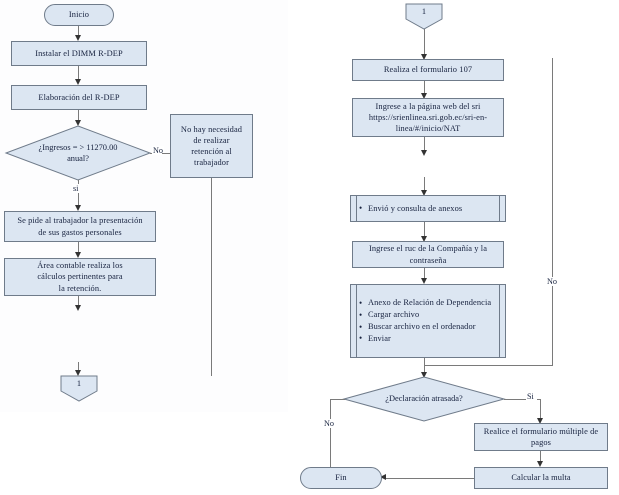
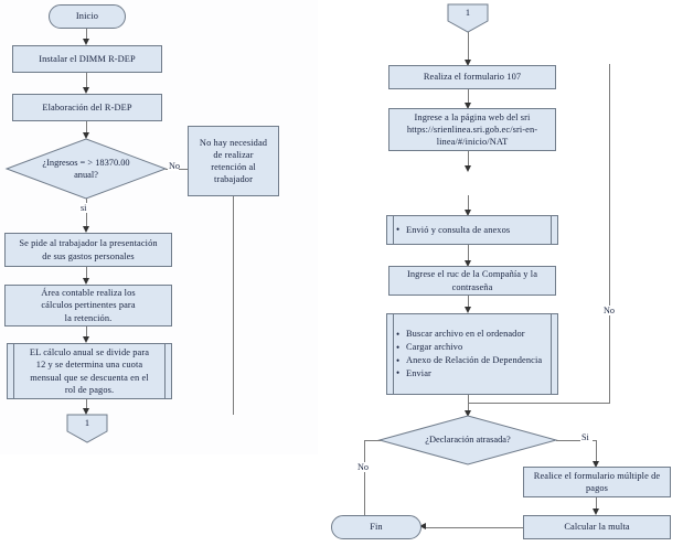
  Inicio
  Instalar el DIMM R-DEP
  Elaboración del R-DEP
- ¿Ingresos = > 11270.00
+ ¿Ingresos = > 18370.00
  anual?
  No
  No hay necesidad
  de realizar
  retención al
  trabajador
  si
  Se pide al trabajador la presentación
  de sus gastos personales
  Área contable realiza los
  cálculos pertinentes para
  la retención.
+ EL cálculo anual se divide para
+ 12 y se determina una cuota
+ mensual que se descuenta en el
+ rol de pagos.
  1
  1
  Realiza el formulario 107
  Ingrese a la página web del sri
  https://srienlinea.sri.gob.ec/sri-en-
  linea/#/inicio/NAT
  Envió y consulta de anexos
  Ingrese el ruc de la Compañía y la
  contraseña
- Anexo de Relación de Dependencia
+ Buscar archivo en el ordenador
  Cargar archivo
- Buscar archivo en el ordenador
+ Anexo de Relación de Dependencia
  Enviar
  No
  ¿Declaración atrasada?
  Si
  No
  Realice el formulario múltiple de
  pagos
  Calcular la multa
  Fin
